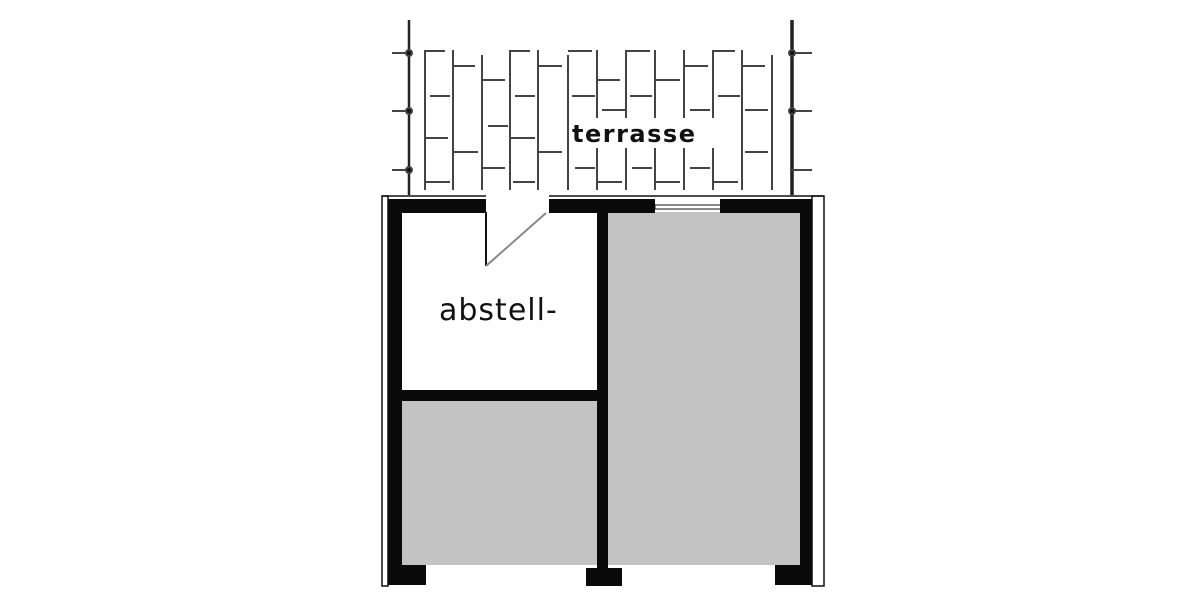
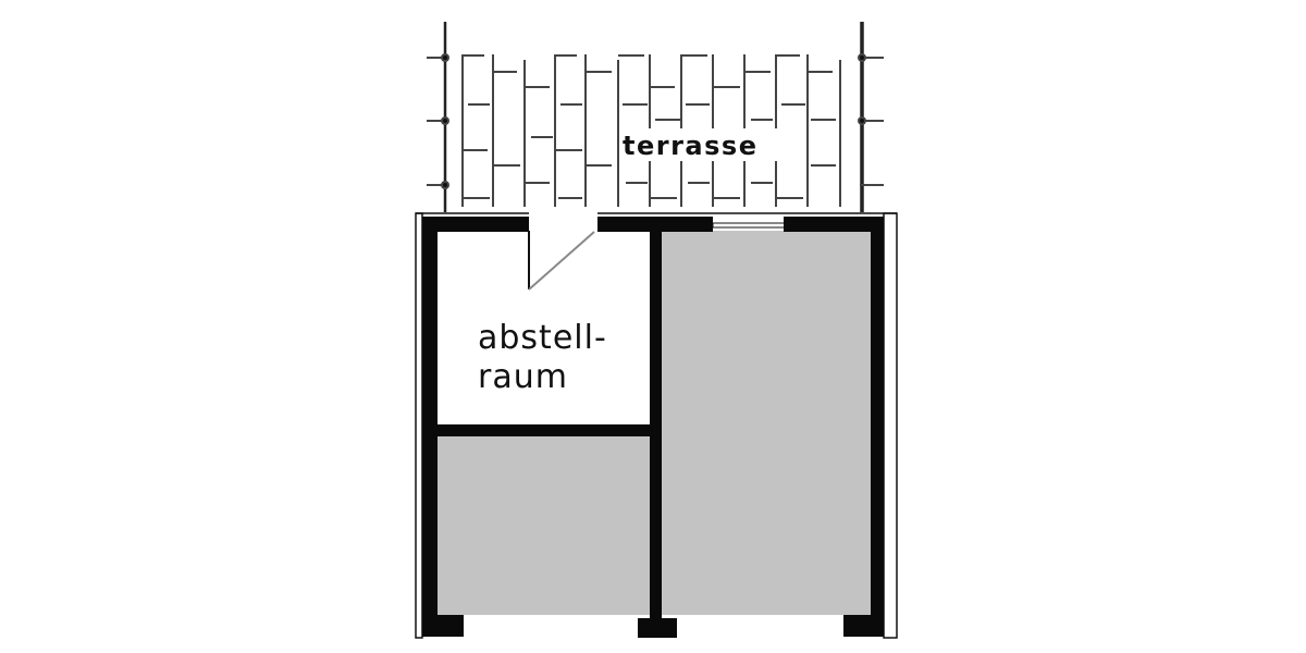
  terrasse
  abstell-
+ raum
